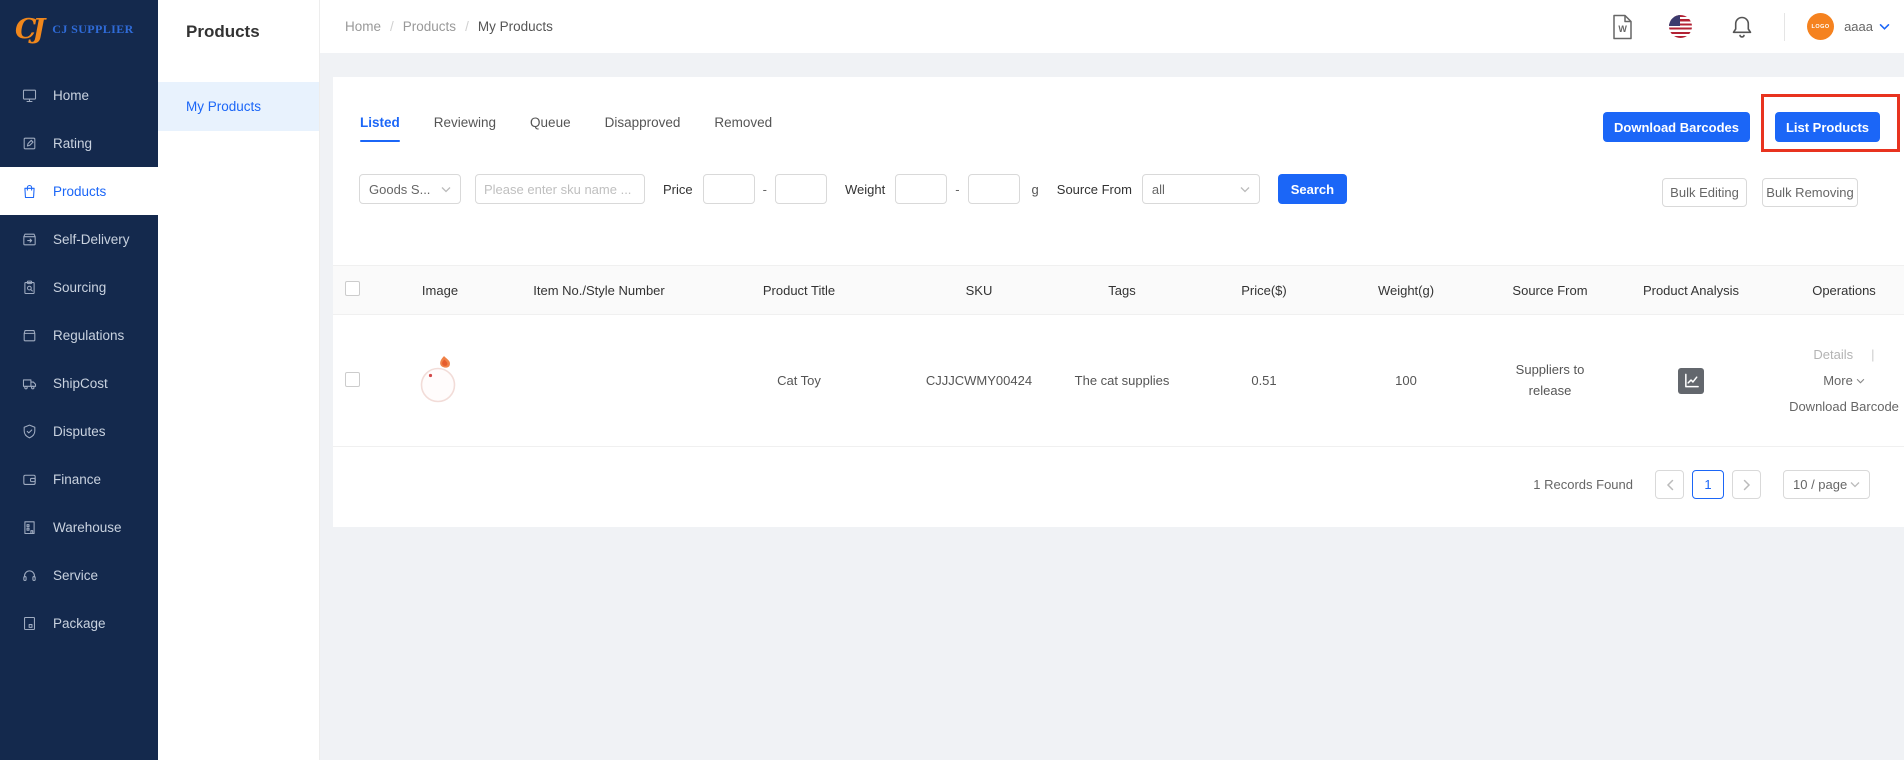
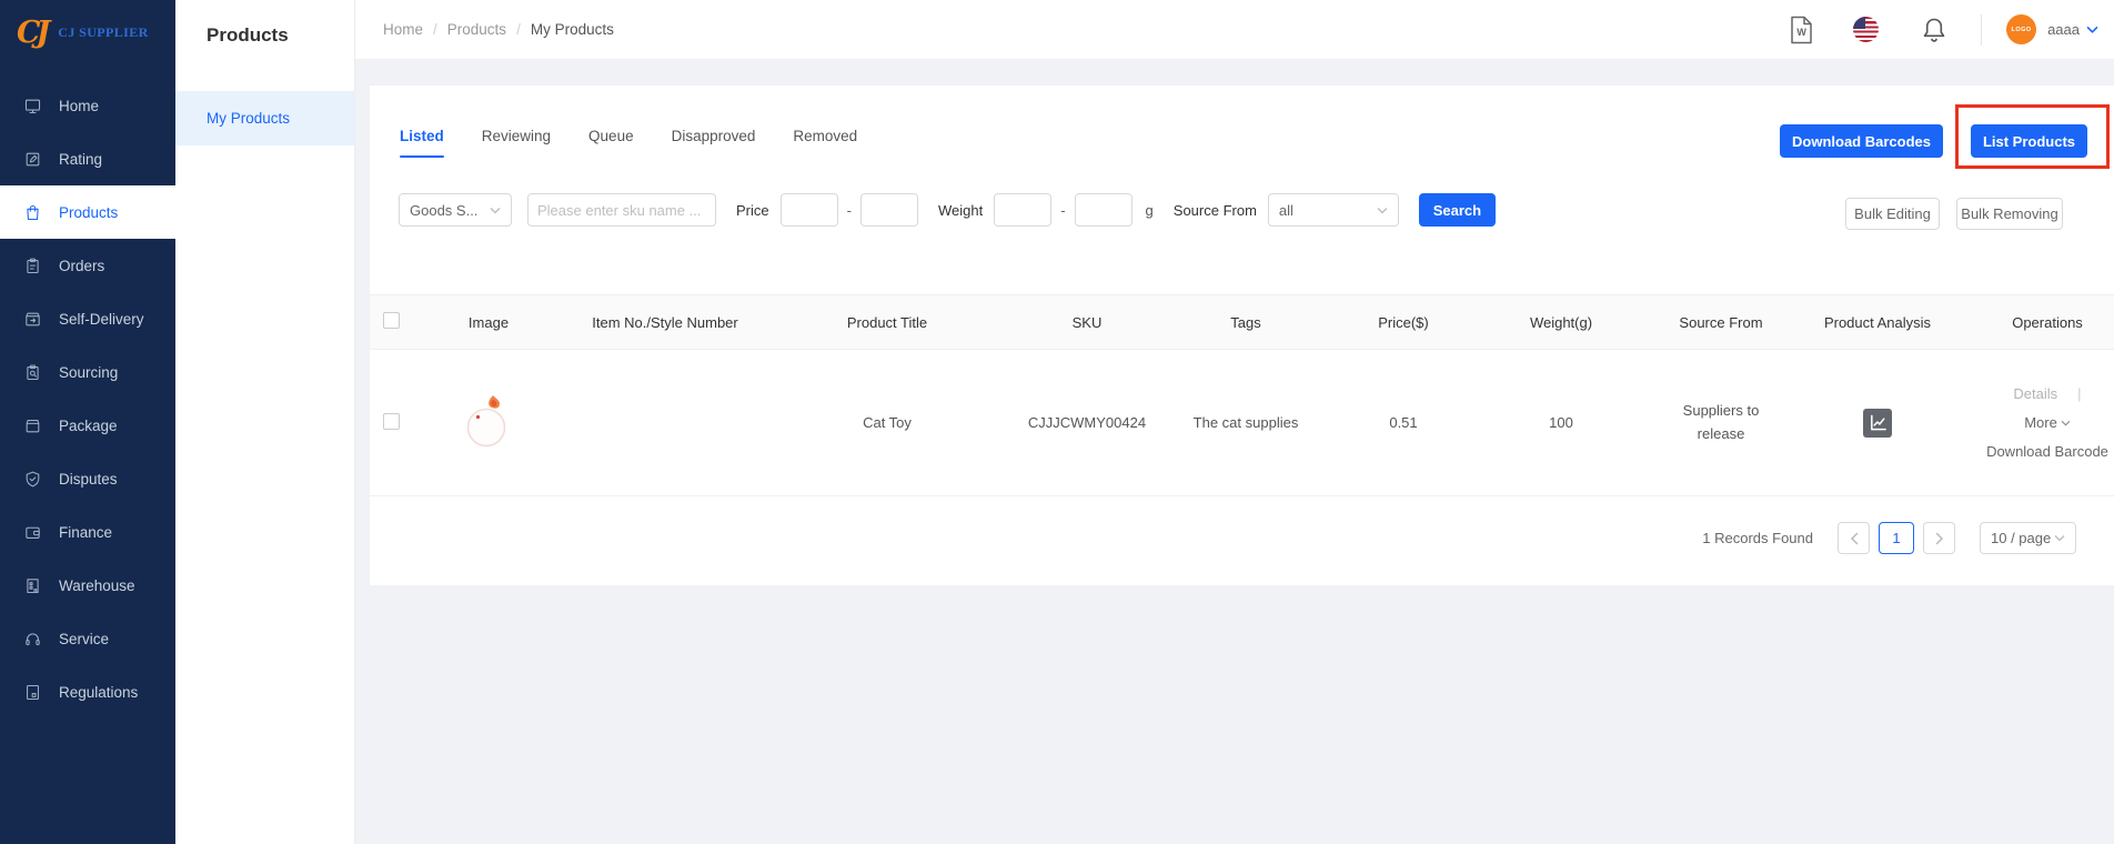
  CJ
  CJ SUPPLIER
  Home
  Rating
  Products
+ Orders
  Self-Delivery
  Sourcing
- Regulations
+ Package
- ShipCost
  Disputes
  Finance
  Warehouse
  Service
- Package
+ Regulations
  Products
  My Products
  Home
  /
  Products
  /
  My Products
  W
  aaaa
  Listed
  Reviewing
  Queue
  Disapproved
  Removed
  Download Barcodes
  List Products
  Goods S...
  Please enter sku name ...
  Price
  -
  Weight
  -
  g
  Source From
  all
  Search
  Bulk Editing
  Bulk Removing
  Image
  Item No./Style Number
  Product Title
  SKU
  Tags
  Price($)
  Weight(g)
  Source From
  Product Analysis
  Operations
  Cat Toy
  CJJJCWMY00424
  The cat supplies
  0.51
  100
  Suppliers to release
  Details
  |
  More
  Download Barcode
  1 Records Found
  1
  10 / page
